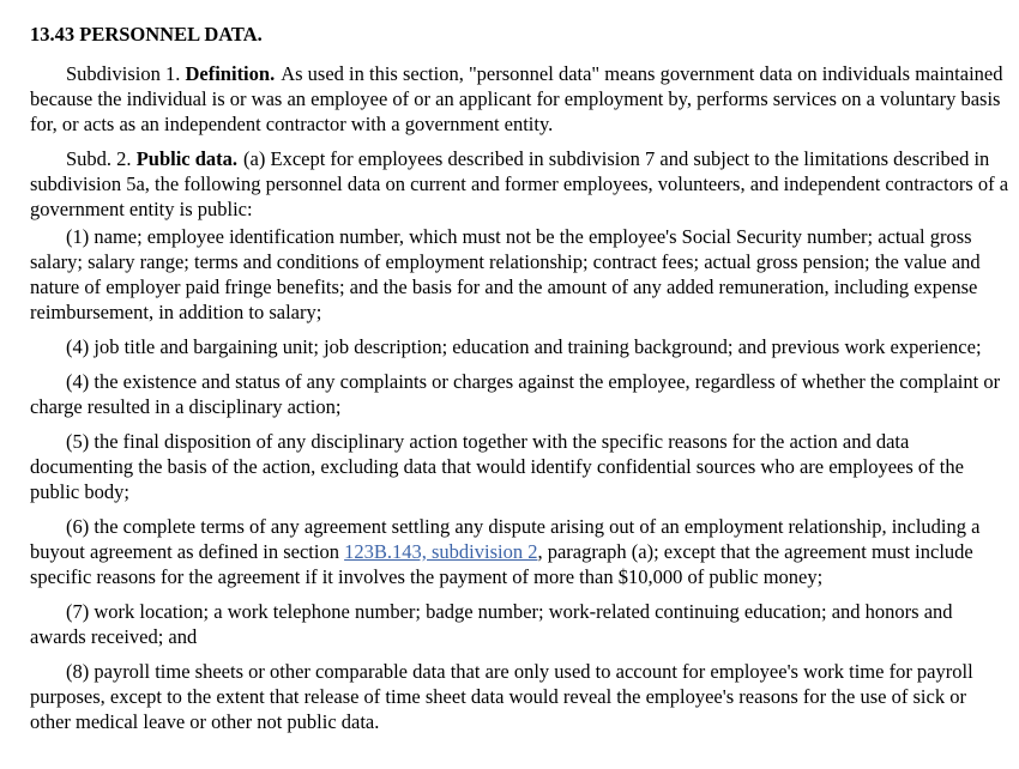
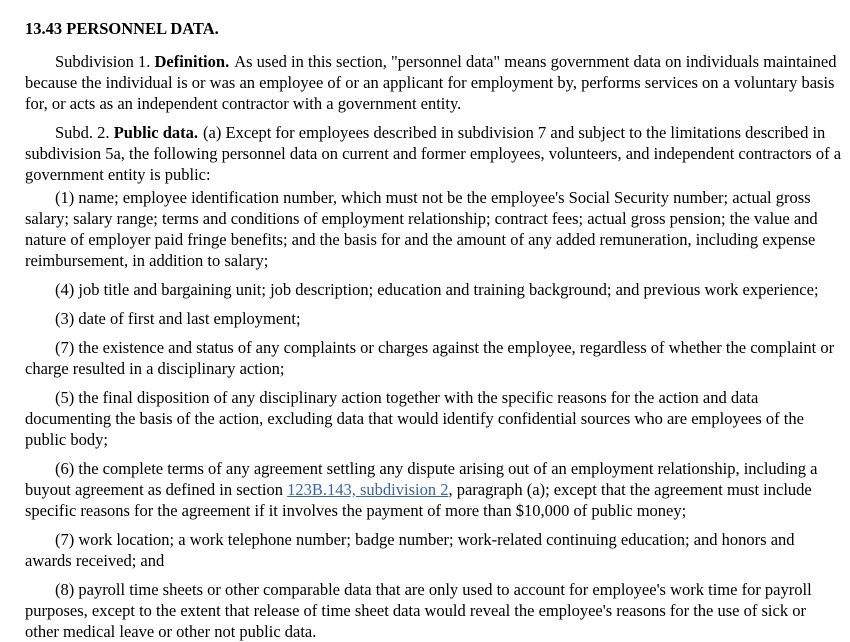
  13.43 PERSONNEL DATA.
  Subdivision 1. Definition. As used in this section, "personnel data" means government data on individuals maintained because the individual is or was an employee of or an applicant for employment by, performs services on a voluntary basis for, or acts as an independent contractor with a government entity.
  Subd. 2. Public data. (a) Except for employees described in subdivision 7 and subject to the limitations described in subdivision 5a, the following personnel data on current and former employees, volunteers, and independent contractors of a government entity is public:
  (1) name; employee identification number, which must not be the employee's Social Security number; actual gross salary; salary range; terms and conditions of employment relationship; contract fees; actual gross pension; the value and nature of employer paid fringe benefits; and the basis for and the amount of any added remuneration, including expense reimbursement, in addition to salary;
  (4) job title and bargaining unit; job description; education and training background; and previous work experience;
+ (3) date of first and last employment;
- (4) the existence and status of any complaints or charges against the employee, regardless of whether the complaint or charge resulted in a disciplinary action;
+ (7) the existence and status of any complaints or charges against the employee, regardless of whether the complaint or charge resulted in a disciplinary action;
  (5) the final disposition of any disciplinary action together with the specific reasons for the action and data documenting the basis of the action, excluding data that would identify confidential sources who are employees of the public body;
  (6) the complete terms of any agreement settling any dispute arising out of an employment relationship, including a buyout agreement as defined in section 123B.143, subdivision 2, paragraph (a); except that the agreement must include specific reasons for the agreement if it involves the payment of more than $10,000 of public money;
  (7) work location; a work telephone number; badge number; work-related continuing education; and honors and awards received; and
  (8) payroll time sheets or other comparable data that are only used to account for employee's work time for payroll purposes, except to the extent that release of time sheet data would reveal the employee's reasons for the use of sick or other medical leave or other not public data.
